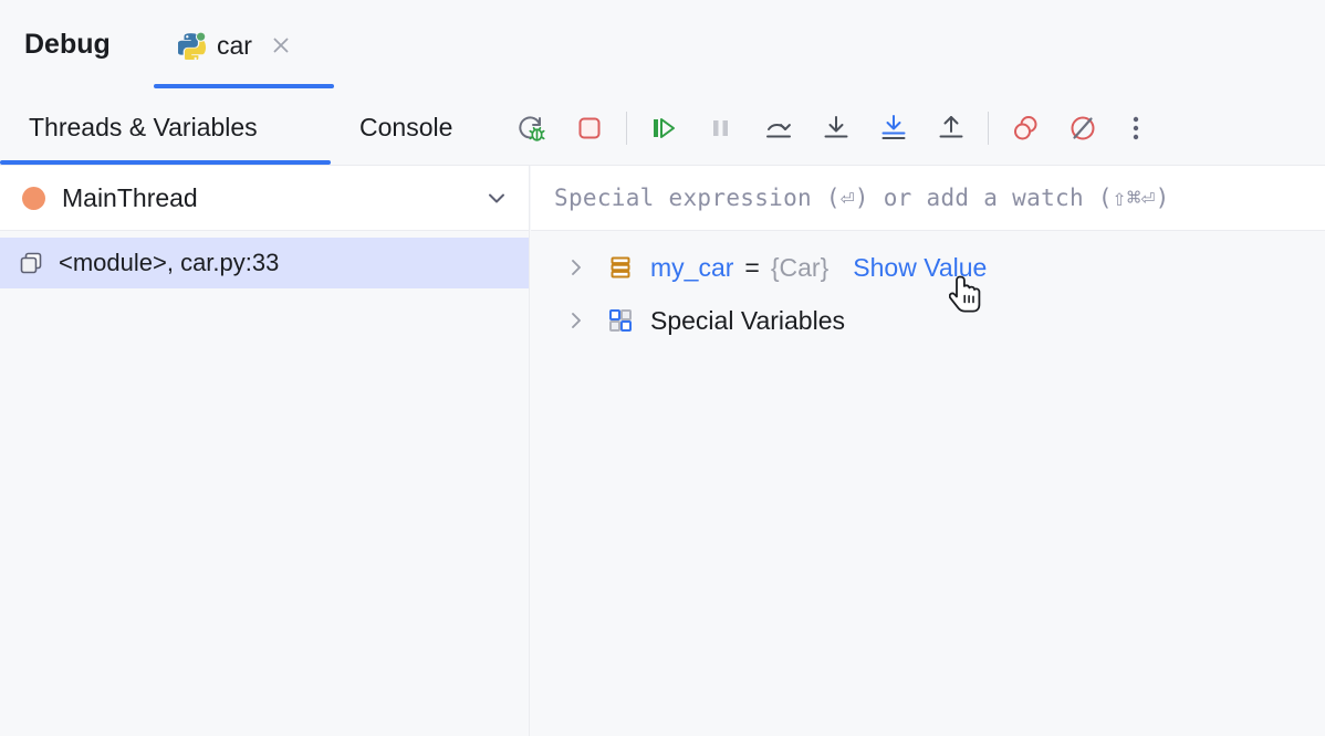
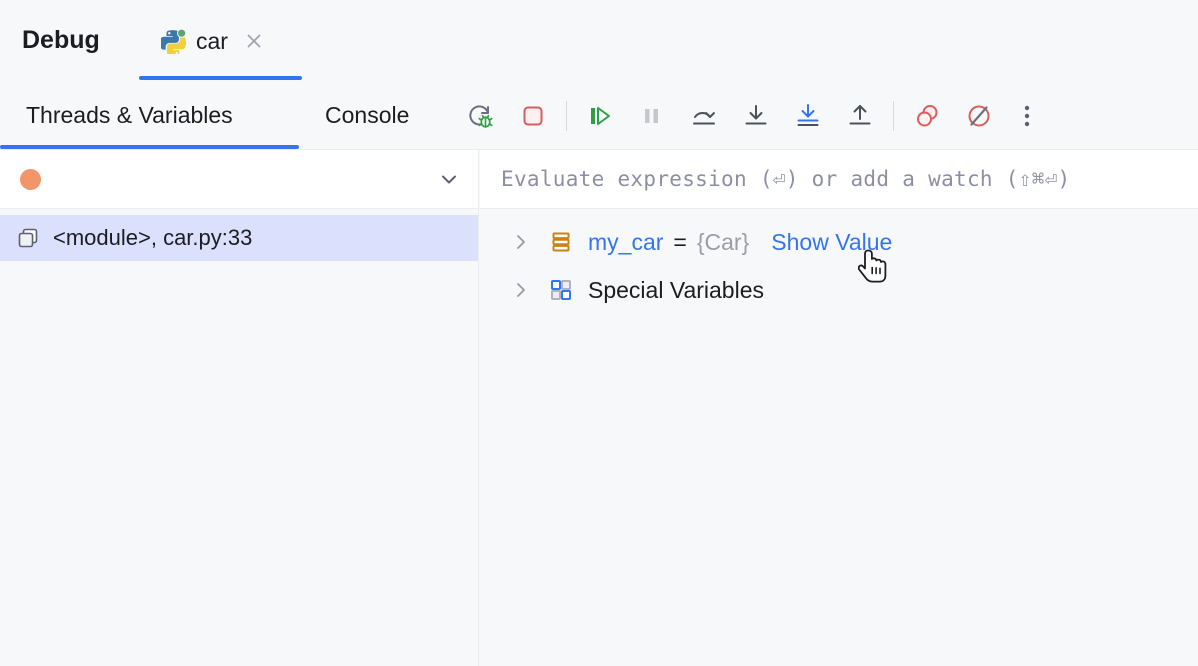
  Debug
  car
  Threads & Variables
  Console
- MainThread
  <module>, car.py:33
- Special expression (⏎) or add a watch (⇧⌘⏎)
+ Evaluate expression (⏎) or add a watch (⇧⌘⏎)
  my_car
  =
  {Car}
  Show Value
  Special Variables
